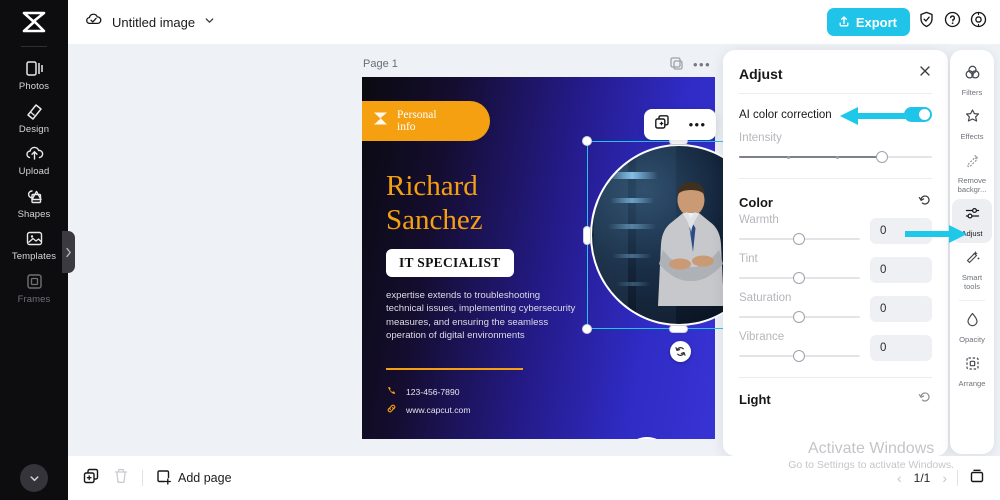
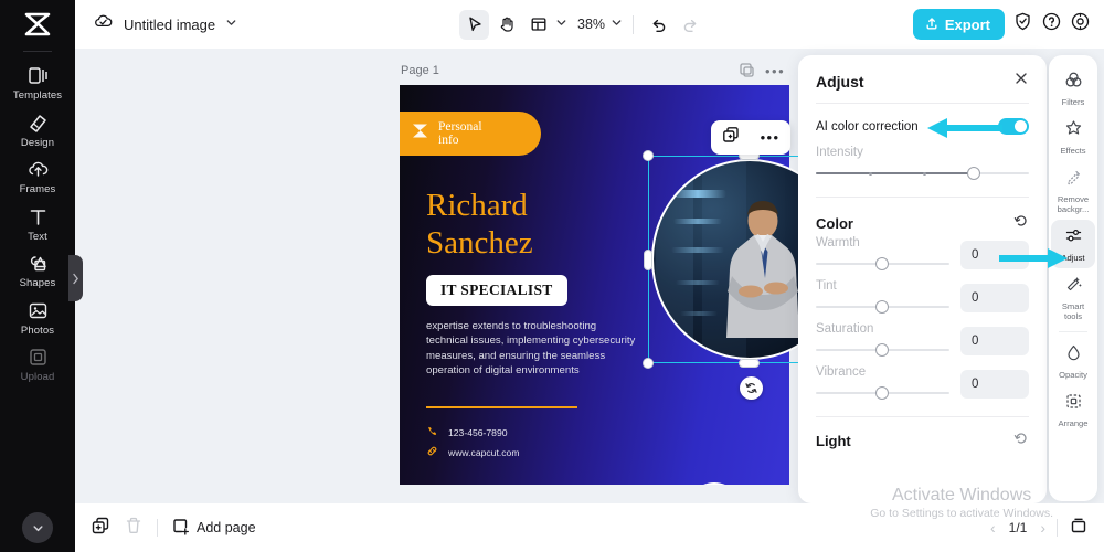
- Photos
+ Templates
  Design
- Upload
+ Frames
+ Text
  Shapes
- Templates
+ Photos
- Frames
+ Upload
  Untitled image
+ 38%
  Export
  Page 1
  •••
  Personal
  info
  Richard
  Sanchez
  IT SPECIALIST
  expertise extends to troubleshooting technical issues, implementing cybersecurity measures, and ensuring the seamless operation of digital environments
  123-456-7890
  www.capcut.com
  •••
  Adjust
  AI color correction
  Intensity
  Color
  Warmth
  0
  Tint
  0
  Saturation
  0
  Vibrance
  0
  Light
  Filters
  Effects
  Remove
  backgr...
  djust
  Smart
  tools
  Opacity
  Arrange
  Activate Windows
  Go to Settings to activate Windows.
  Add page
  ‹
  1/1
  ›
